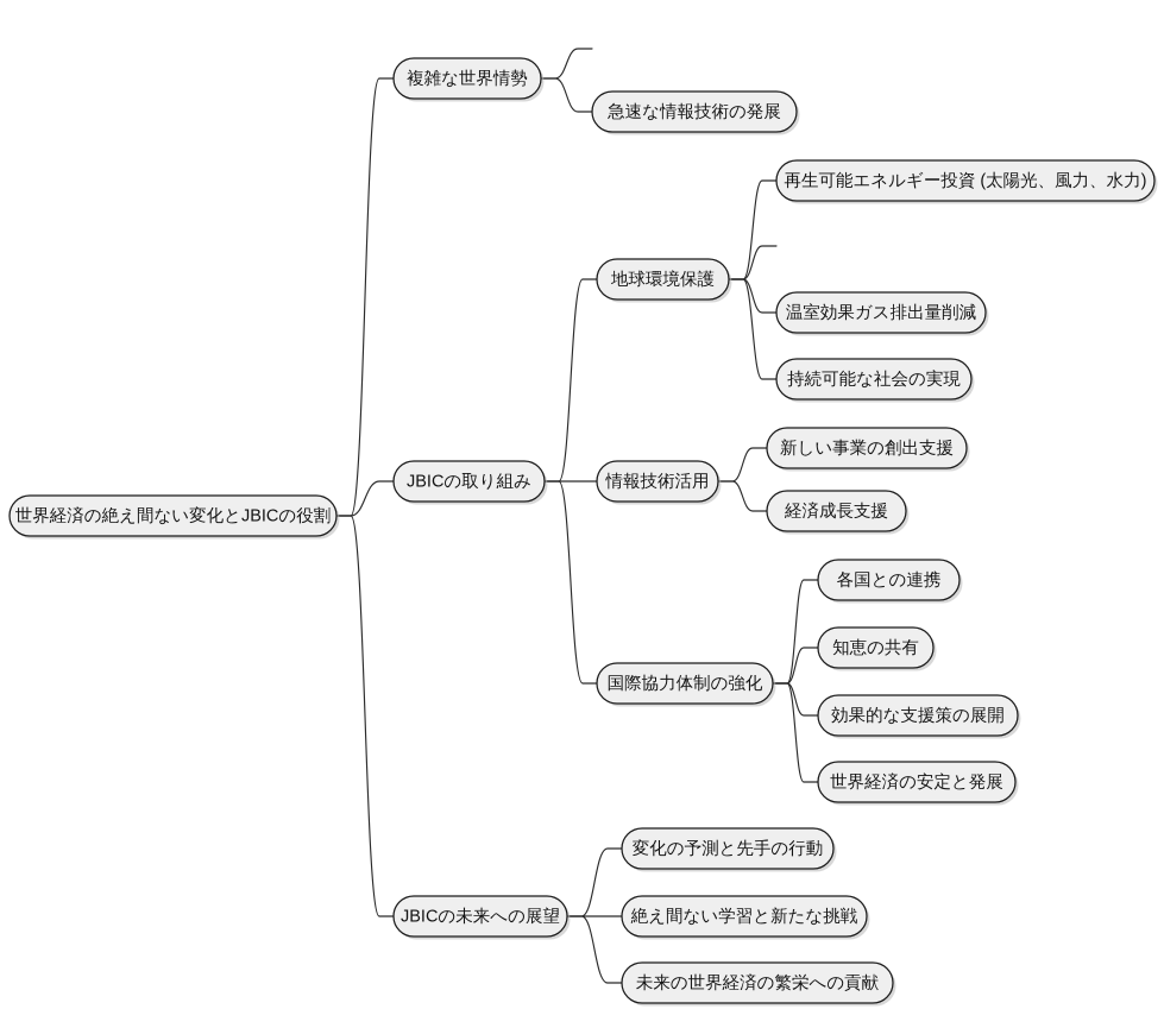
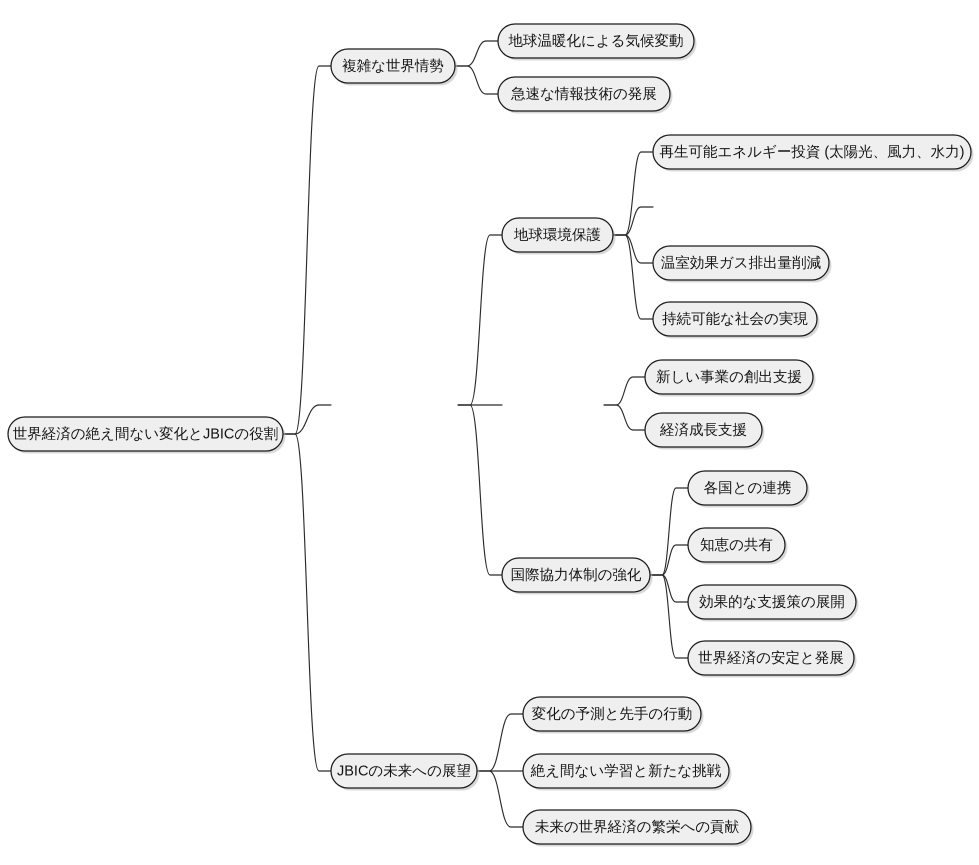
  世界経済の絶え間ない変化とJBICの役割
  複雑な世界情勢
+ 地球温暖化による気候変動
  急速な情報技術の発展
- JBICの取り組み
  地球環境保護
  再生可能エネルギー投資 (太陽光、風力、水力)
  温室効果ガス排出量削減
  持続可能な社会の実現
- 情報技術活用
  新しい事業の創出支援
  経済成長支援
  国際協力体制の強化
  各国との連携
  知恵の共有
  効果的な支援策の展開
  世界経済の安定と発展
  JBICの未来への展望
  変化の予測と先手の行動
  絶え間ない学習と新たな挑戦
  未来の世界経済の繁栄への貢献
